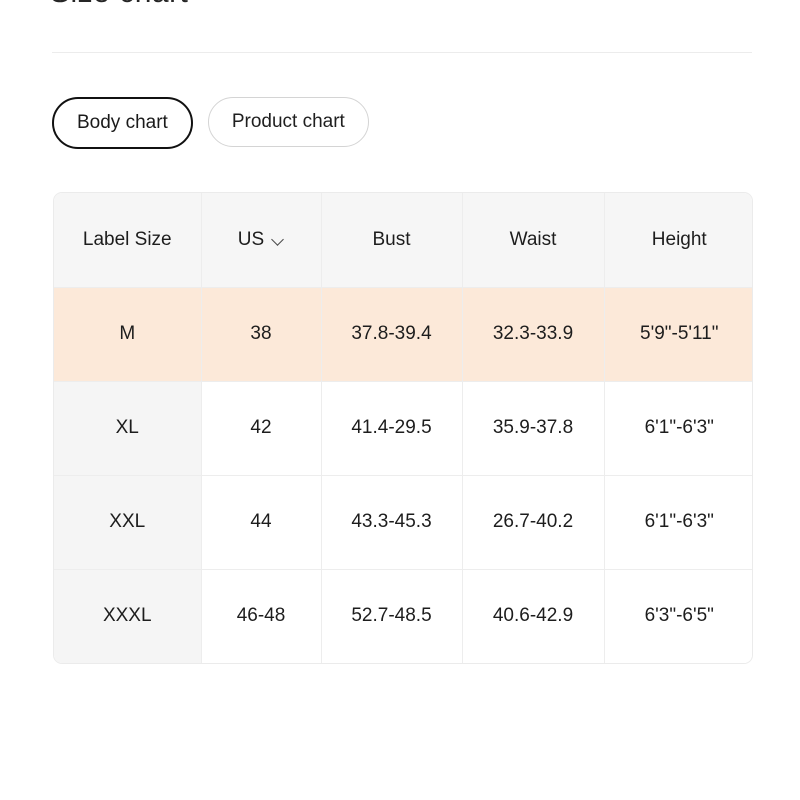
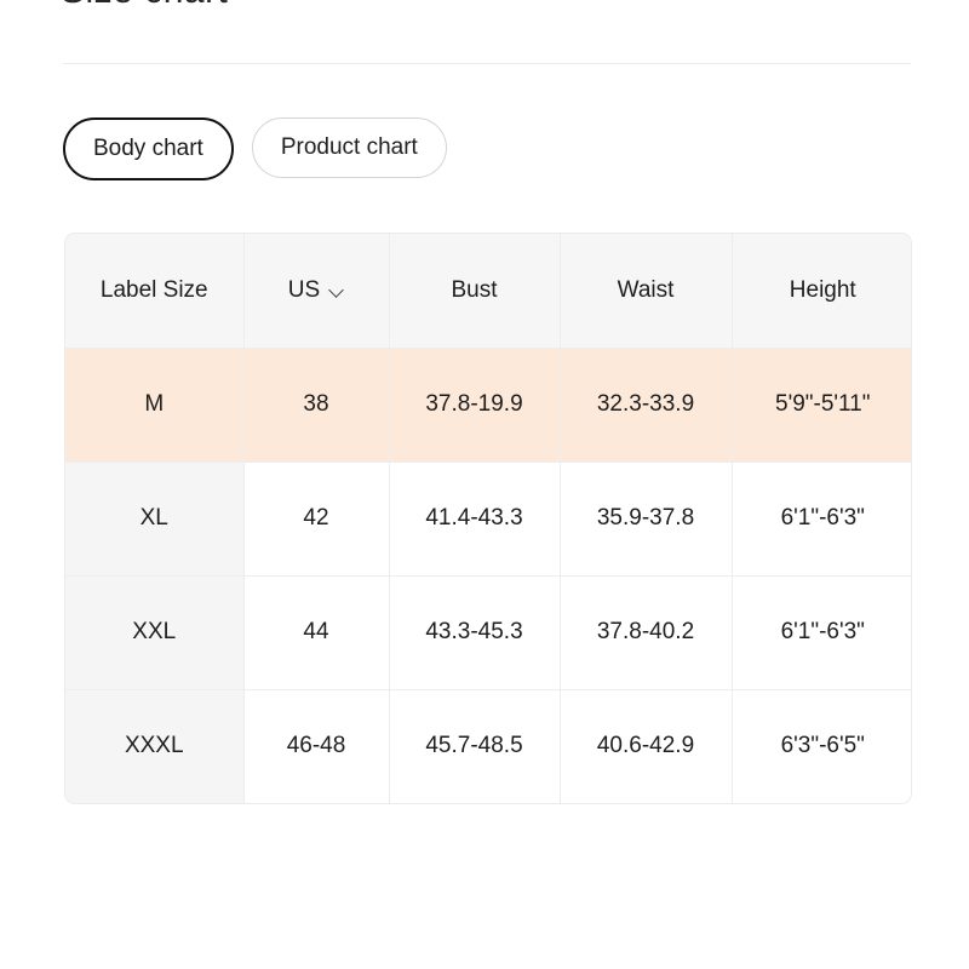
  Body chart
  Product chart
  Label Size	US	Bust	Waist	Height
- M	38	37.8-39.4	32.3-33.9	5'9"-5'11"
+ M	38	37.8-19.9	32.3-33.9	5'9"-5'11"
- XL	42	41.4-29.5	35.9-37.8	6'1"-6'3"
+ XL	42	41.4-43.3	35.9-37.8	6'1"-6'3"
- XXL	44	43.3-45.3	26.7-40.2	6'1"-6'3"
+ XXL	44	43.3-45.3	37.8-40.2	6'1"-6'3"
- XXXL	46-48	52.7-48.5	40.6-42.9	6'3"-6'5"
+ XXXL	46-48	45.7-48.5	40.6-42.9	6'3"-6'5"
